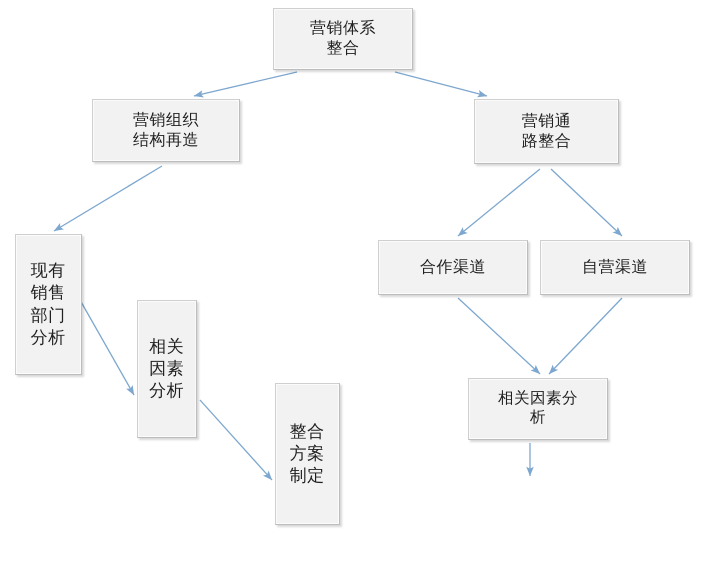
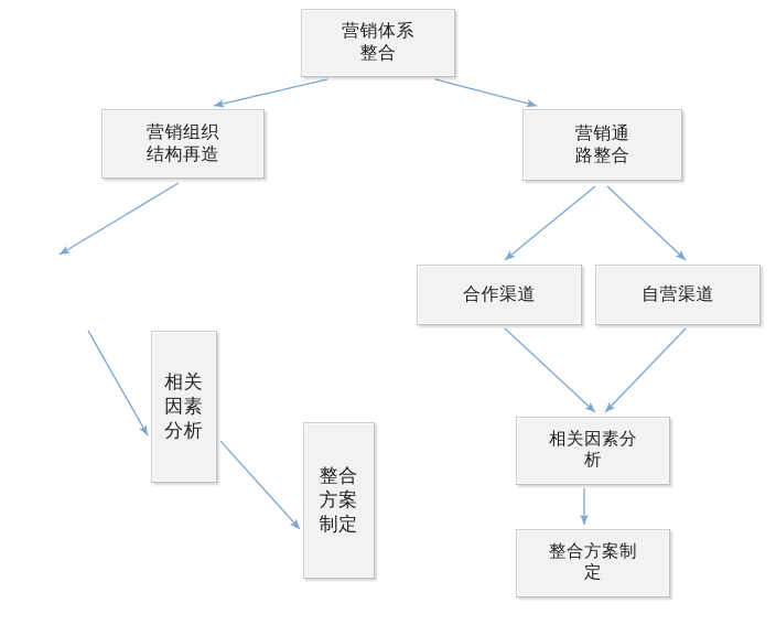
  营销体系
  整合
  营销组织
  结构再造
  营销通
  路整合
- 现有销售部门分析
  相关因素分析
  整合方案制定
  合作渠道
  自营渠道
  相关因素分
  析
+ 整合方案制
+ 定
